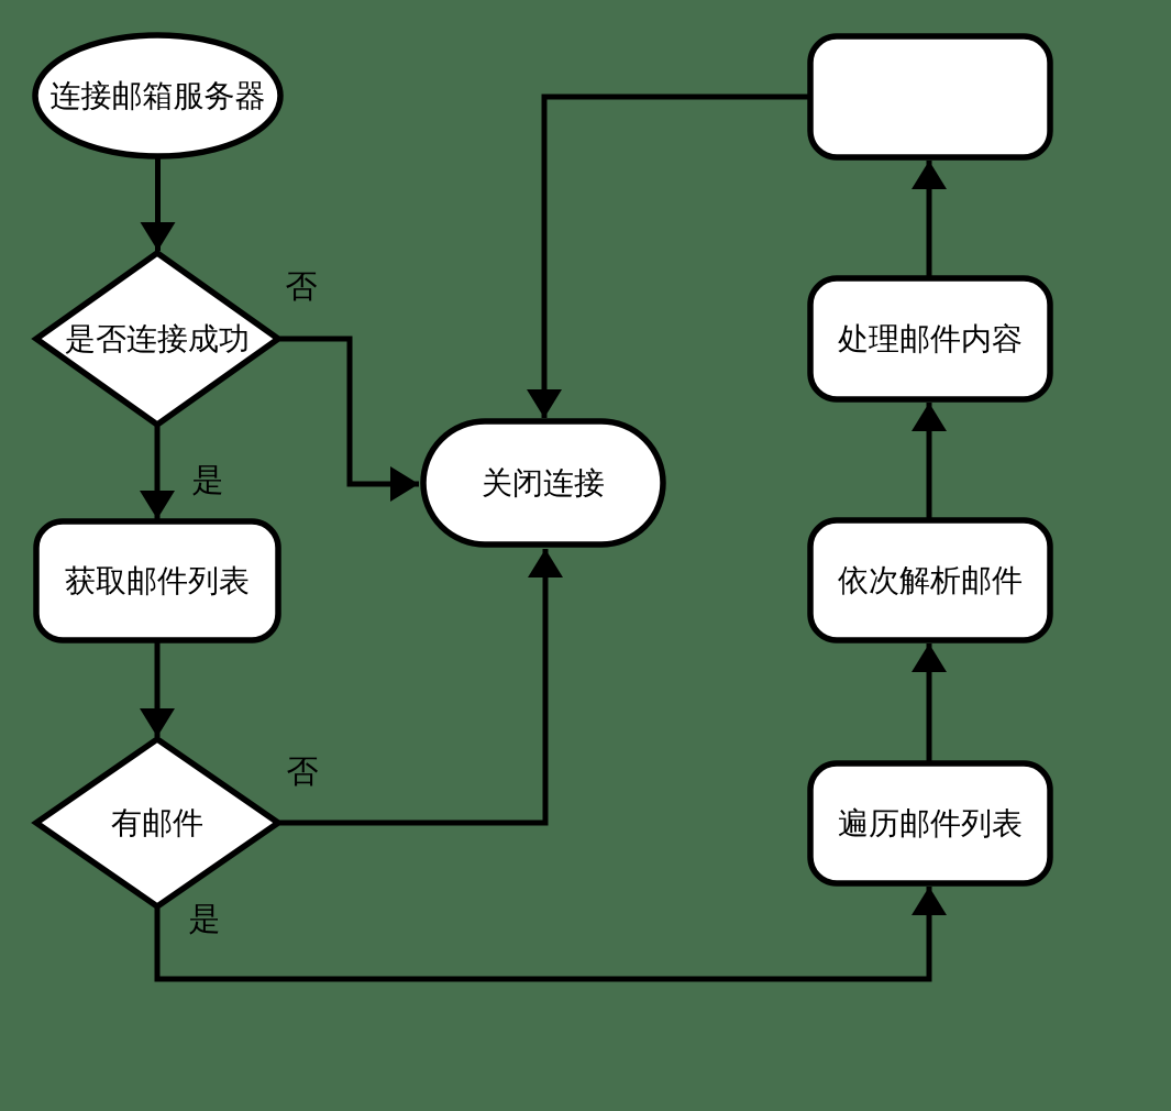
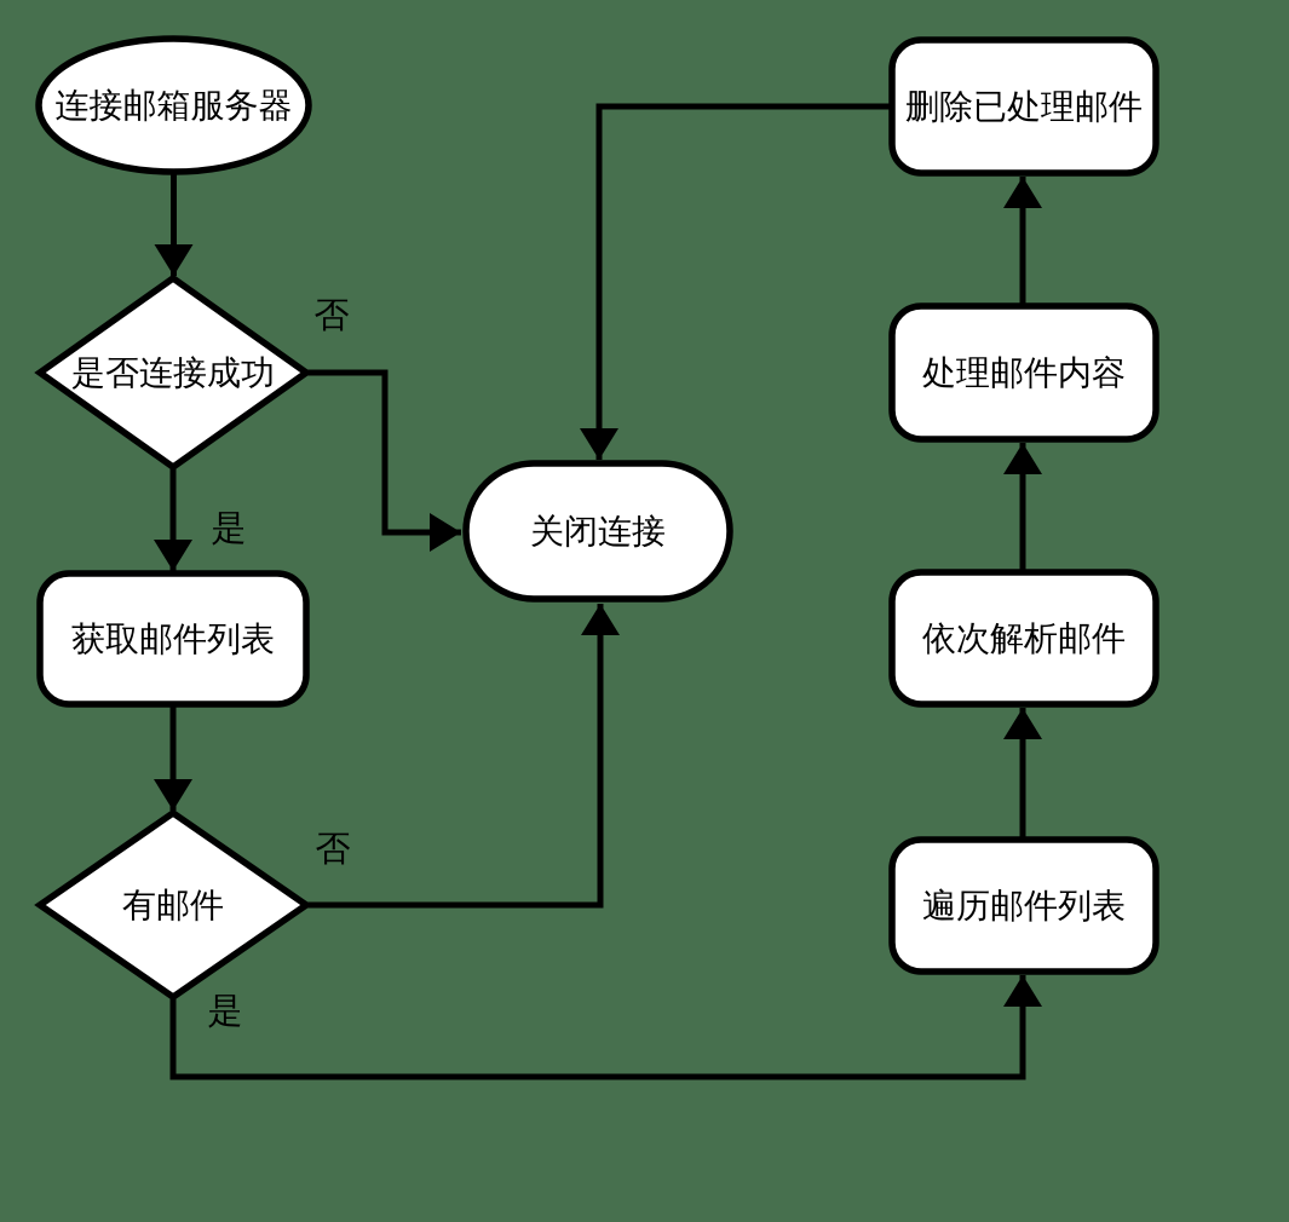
  连接邮箱服务器
  是否连接成功
  获取邮件列表
  有邮件
  关闭连接
+ 删除已处理邮件
  处理邮件内容
  依次解析邮件
  遍历邮件列表
  否
  是
  否
  是
